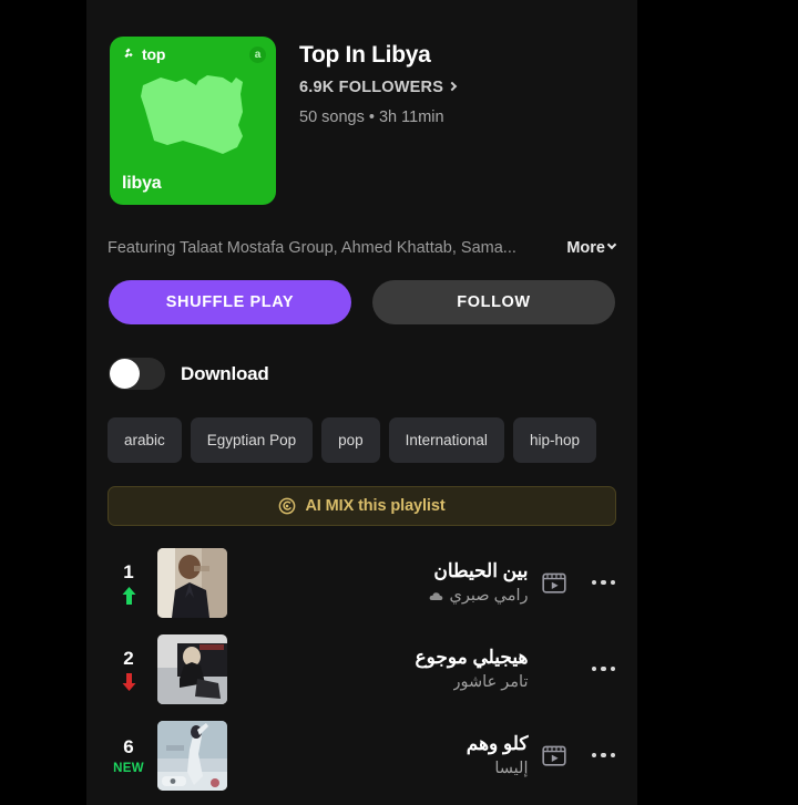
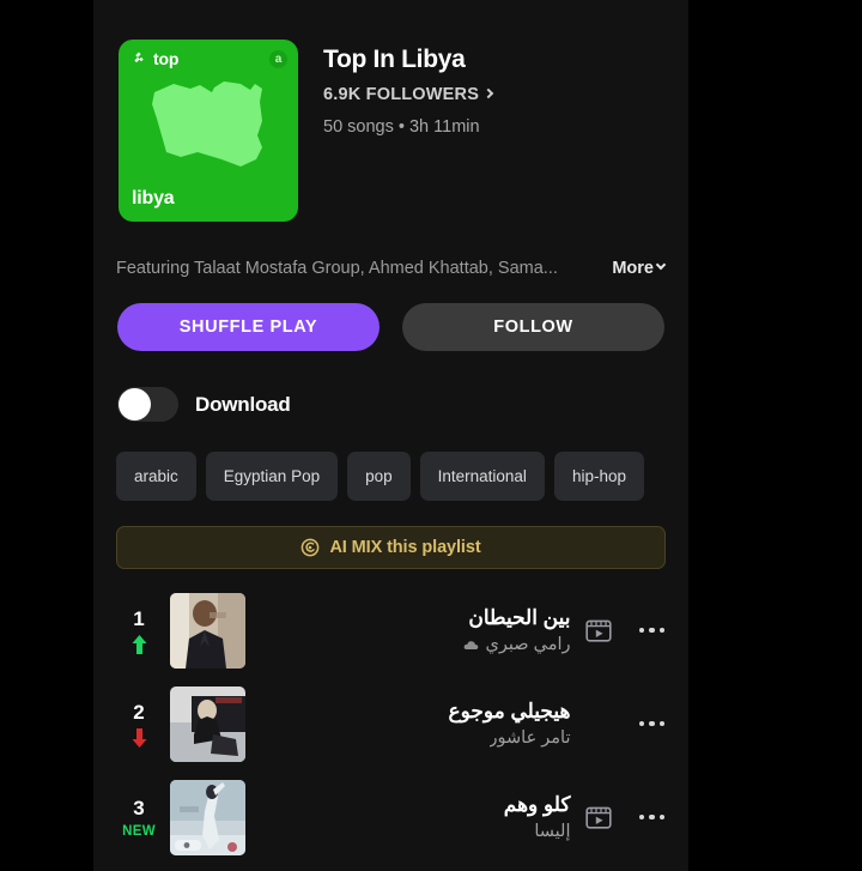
  top
  a
  libya
  Top In Libya
  6.9K FOLLOWERS
  50 songs • 3h 11min
  Featuring Talaat Mostafa Group, Ahmed Khattab, Sama...
  More
  SHUFFLE PLAY
  FOLLOW
  Download
  arabic
  Egyptian Pop
  pop
  International
  hip-hop
  AI MIX this playlist
  1
  بين الحيطان
  رامي صبري
  2
  هيجيلي موجوع
  تامر عاشور
- 6
+ 3
  NEW
  كلو وهم
  إليسا
